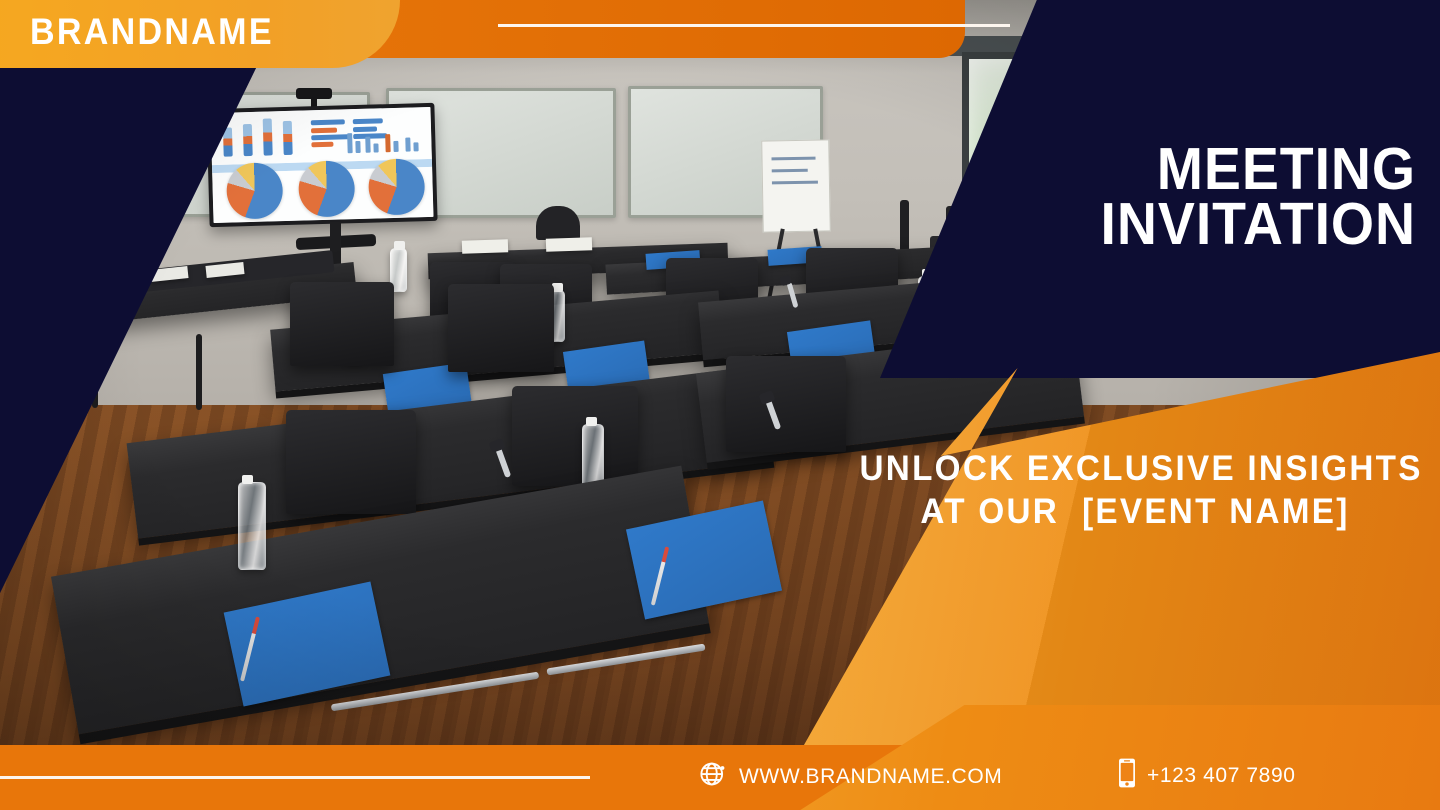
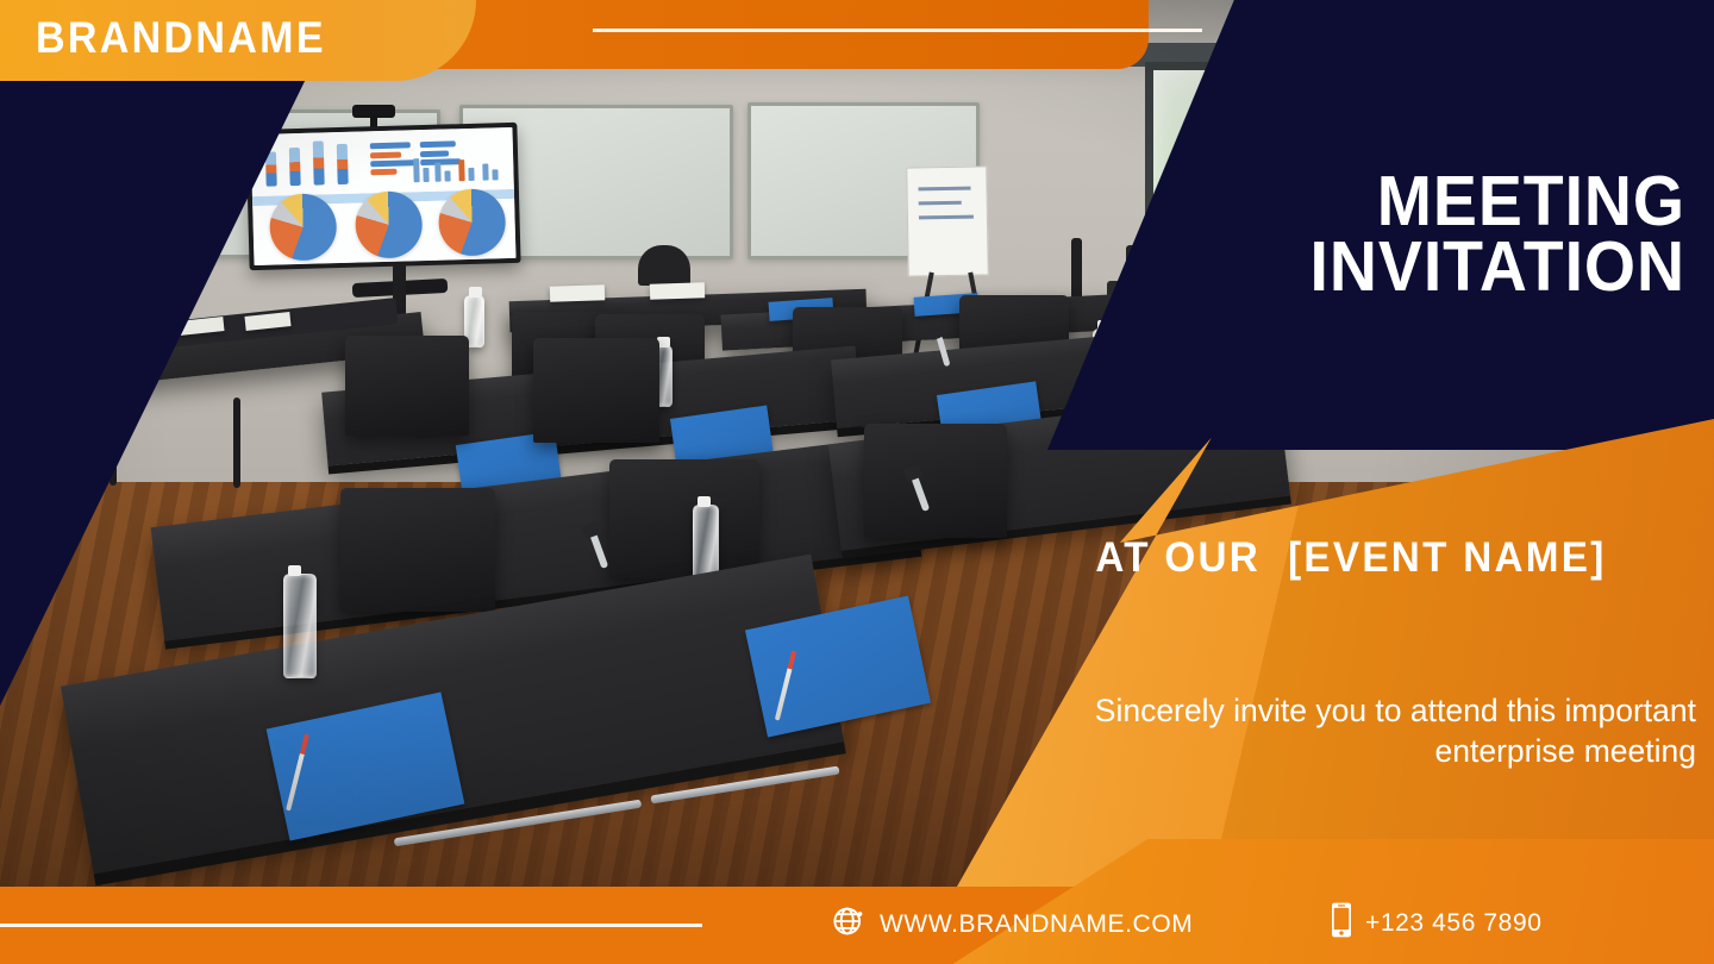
  BRANDNAME
  MEETING
  INVITATION
- UNLOCK EXCLUSIVE INSIGHTS
  AT OUR [EVENT NAME]
+ Sincerely invite you to attend this important
+ enterprise meeting
  WWW.BRANDNAME.COM
- +123 407 7890
+ +123 456 7890
